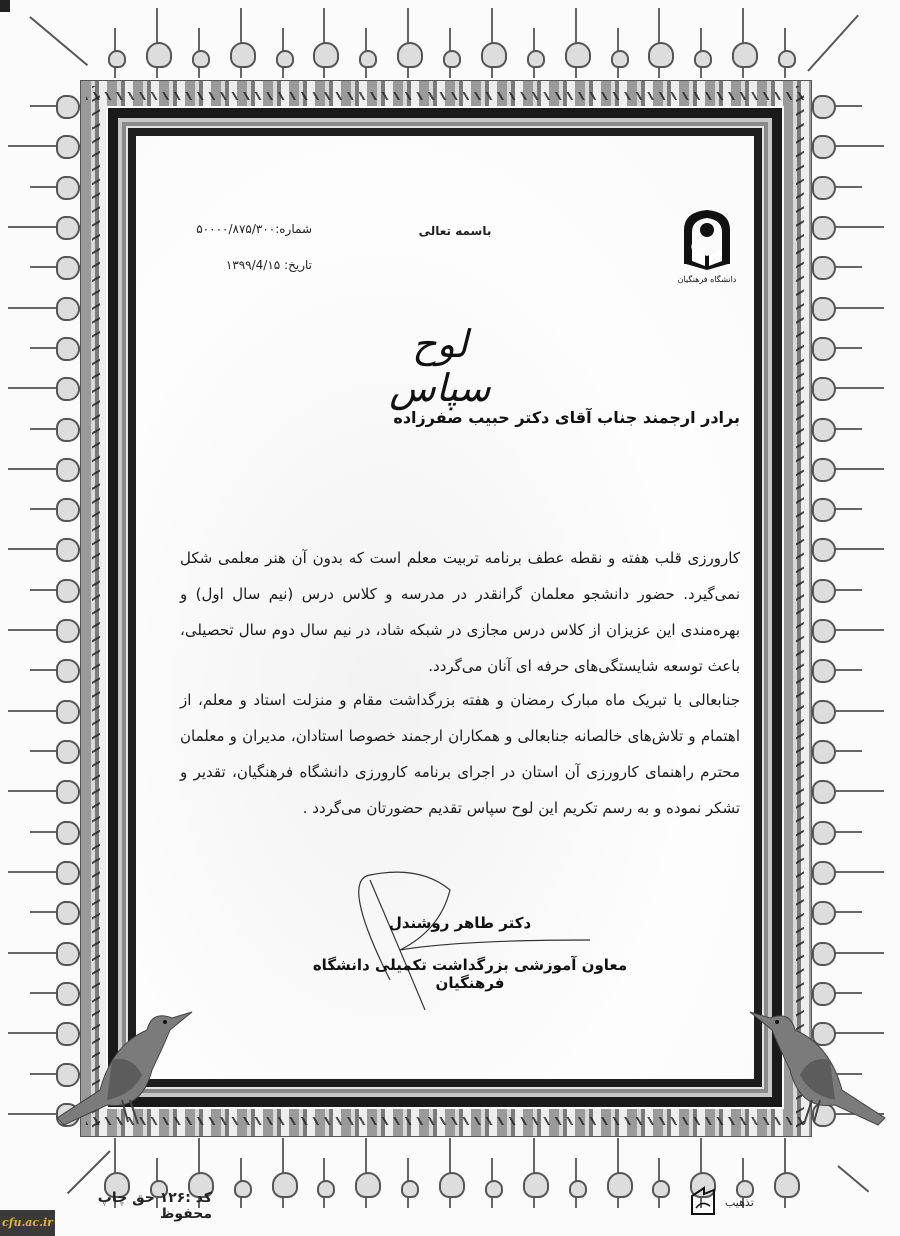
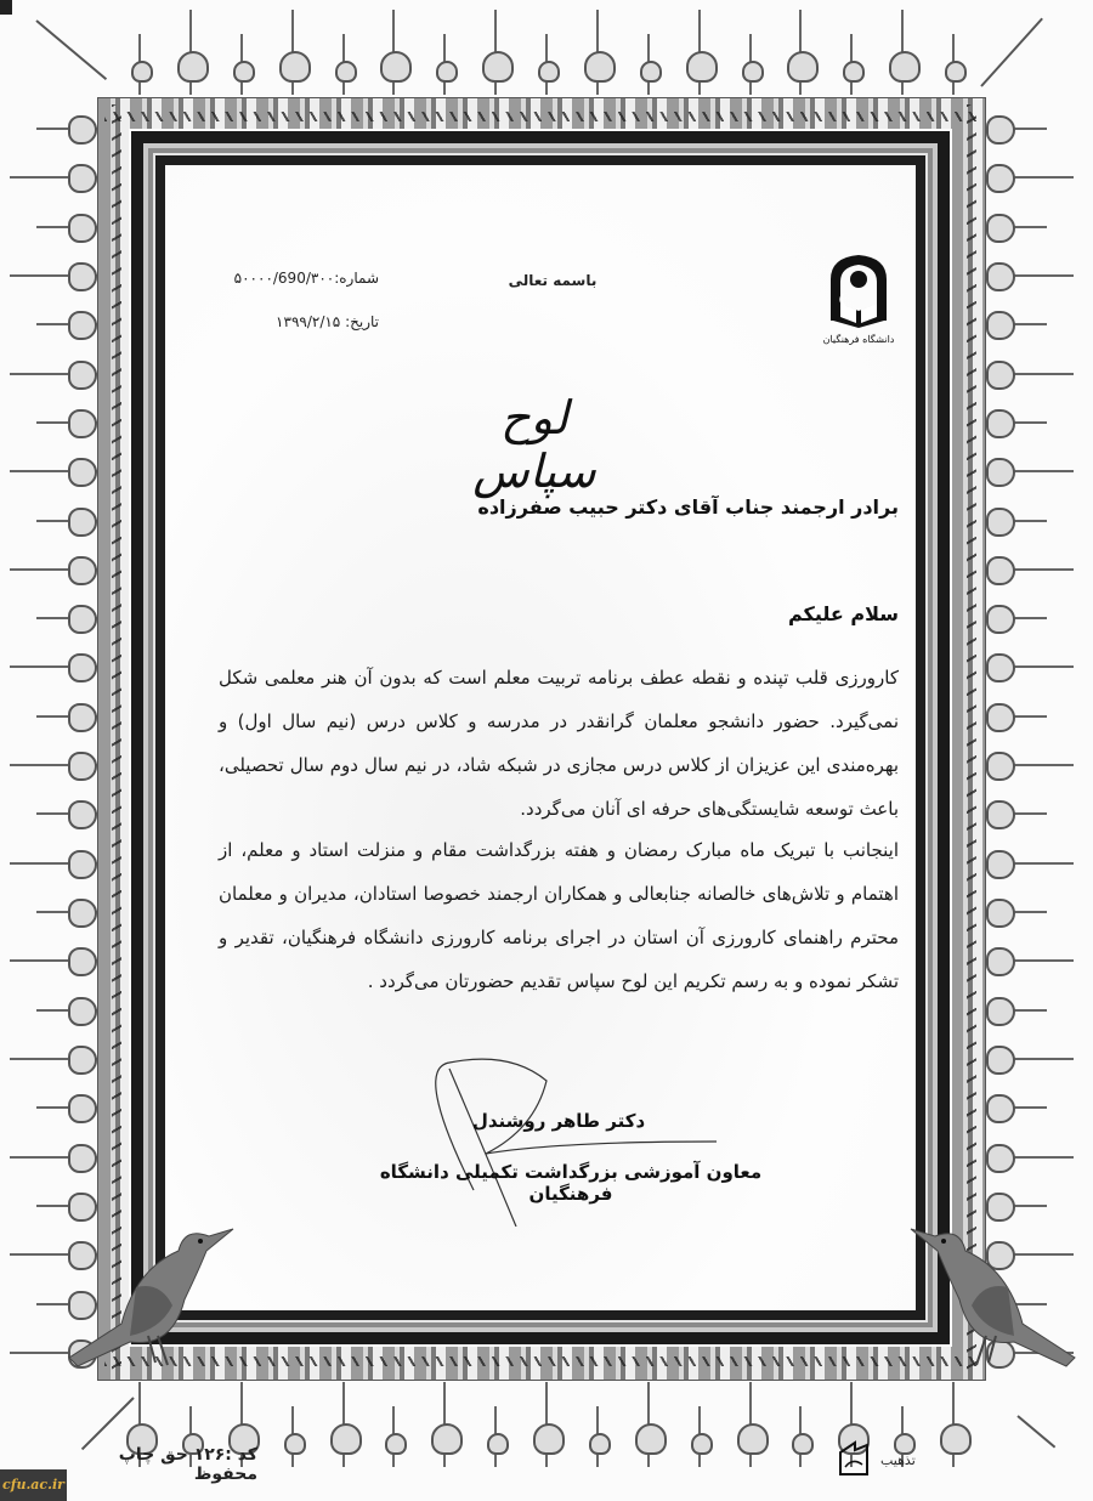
  باسمه تعالی
- شماره:۵۰۰۰۰/۸۷۵/۳۰۰
+ شماره:۵۰۰۰۰/690/۳۰۰
- تاریخ: ۱۳۹۹/4/۱۵
+ تاریخ: ۱۳۹۹/۲/۱۵
  دانشگاه فرهنگیان
  لوح سپاس
  برادر ارجمند جناب آقای دکتر حبیب صفرزاده
+ سلام علیکم
- کارورزی قلب هفته و نقطه عطف برنامه تربیت معلم است که بدون آن هنر معلمی شکل نمی‌گیرد. حضور دانشجو معلمان گرانقدر در مدرسه و کلاس درس (نیم سال اول) و بهره‌مندی این عزیزان از کلاس درس مجازی در شبکه شاد، در نیم سال دوم سال تحصیلی، باعث توسعه شایستگی‌های حرفه ای آنان می‌گردد.
+ کارورزی قلب تپنده و نقطه عطف برنامه تربیت معلم است که بدون آن هنر معلمی شکل نمی‌گیرد. حضور دانشجو معلمان گرانقدر در مدرسه و کلاس درس (نیم سال اول) و بهره‌مندی این عزیزان از کلاس درس مجازی در شبکه شاد، در نیم سال دوم سال تحصیلی، باعث توسعه شایستگی‌های حرفه ای آنان می‌گردد.
- جنابعالی با تبریک ماه مبارک رمضان و هفته بزرگداشت مقام و منزلت استاد و معلم، از اهتمام و تلاش‌های خالصانه جنابعالی و همکاران ارجمند خصوصا استادان، مدیران و معلمان محترم راهنمای کارورزی آن استان در اجرای برنامه کارورزی دانشگاه فرهنگیان، تقدیر و تشکر نموده و به رسم تکریم این لوح سپاس تقدیم حضورتان می‌گردد .
+ اینجانب با تبریک ماه مبارک رمضان و هفته بزرگداشت مقام و منزلت استاد و معلم، از اهتمام و تلاش‌های خالصانه جنابعالی و همکاران ارجمند خصوصا استادان، مدیران و معلمان محترم راهنمای کارورزی آن استان در اجرای برنامه کارورزی دانشگاه فرهنگیان، تقدیر و تشکر نموده و به رسم تکریم این لوح سپاس تقدیم حضورتان می‌گردد .
  دکتر طاهر روشندل
  معاون آموزشی بزرگداشت تکمیلی دانشگاه فرهنگیان
  کد :۱۲۶ حق چاپ محفوظ
  تذهیب
  cfu.ac.ir
